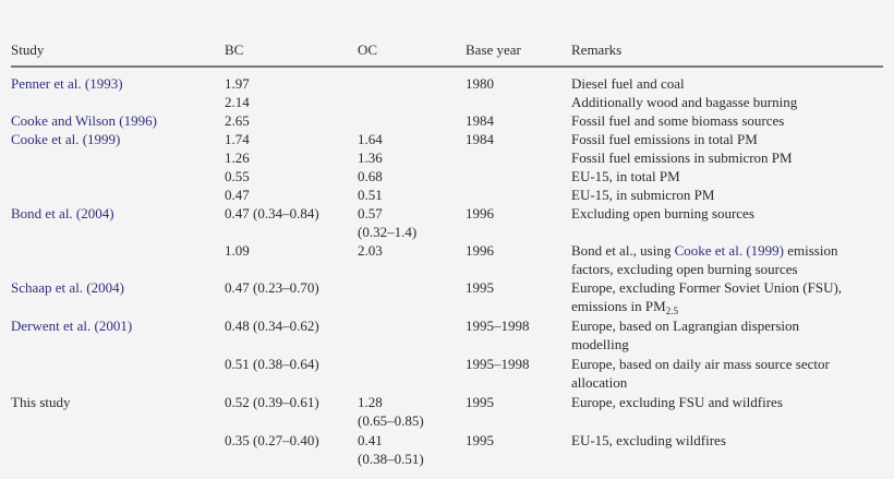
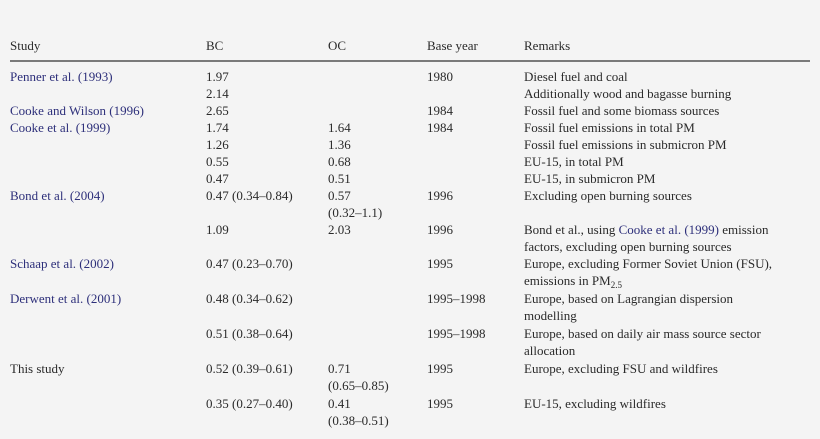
  Study
  BC
  OC
  Base year
  Remarks
  Penner et al. (1993)
  1.97
  1980
  Diesel fuel and coal
  2.14
  Additionally wood and bagasse burning
  Cooke and Wilson (1996)
  2.65
  1984
  Fossil fuel and some biomass sources
  Cooke et al. (1999)
  1.74
  1.64
  1984
  Fossil fuel emissions in total PM
  1.26
  1.36
  Fossil fuel emissions in submicron PM
  0.55
  0.68
  EU-15, in total PM
  0.47
  0.51
  EU-15, in submicron PM
  Bond et al. (2004)
  0.47 (0.34–0.84)
  0.57
- (0.32–1.4)
+ (0.32–1.1)
  1996
  Excluding open burning sources
  1.09
  2.03
  1996
  Bond et al., using Cooke et al. (1999) emission
  factors, excluding open burning sources
- Schaap et al. (2004)
+ Schaap et al. (2002)
  0.47 (0.23–0.70)
  1995
  Europe, excluding Former Soviet Union (FSU),
  emissions in PM2.5
  Derwent et al. (2001)
  0.48 (0.34–0.62)
  1995–1998
  Europe, based on Lagrangian dispersion
  modelling
  0.51 (0.38–0.64)
  1995–1998
  Europe, based on daily air mass source sector
  allocation
  This study
  0.52 (0.39–0.61)
- 1.28
+ 0.71
  (0.65–0.85)
  1995
  Europe, excluding FSU and wildfires
  0.35 (0.27–0.40)
  0.41
  (0.38–0.51)
  1995
  EU-15, excluding wildfires
